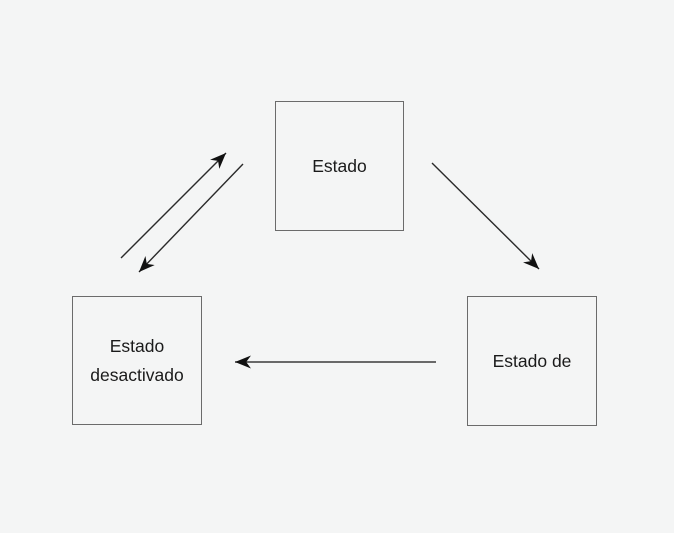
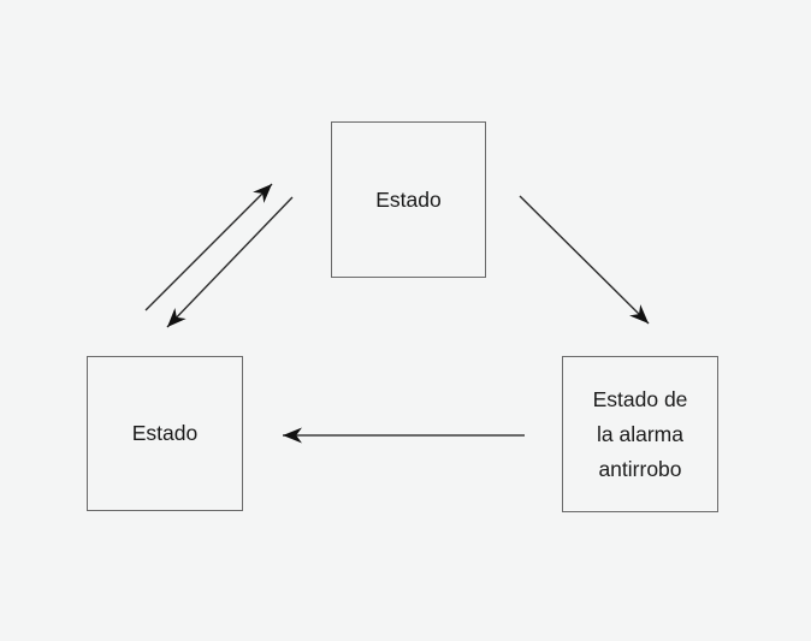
  Estado
  Estado
- desactivado
  Estado de
+ la alarma
+ antirrobo
